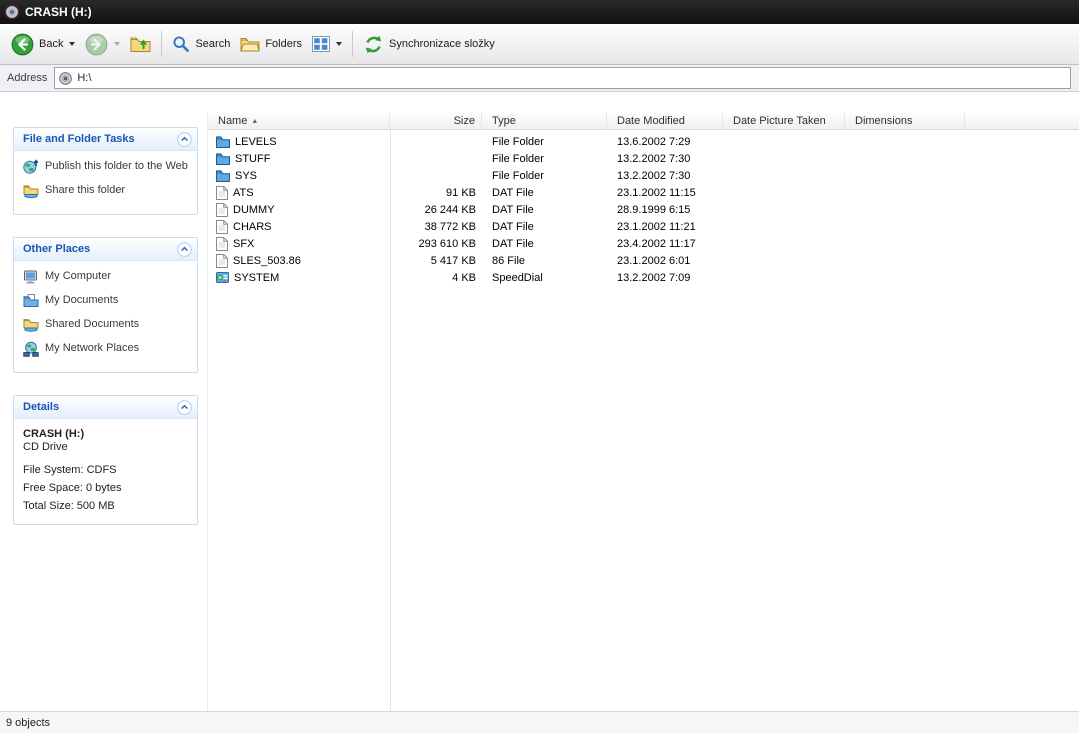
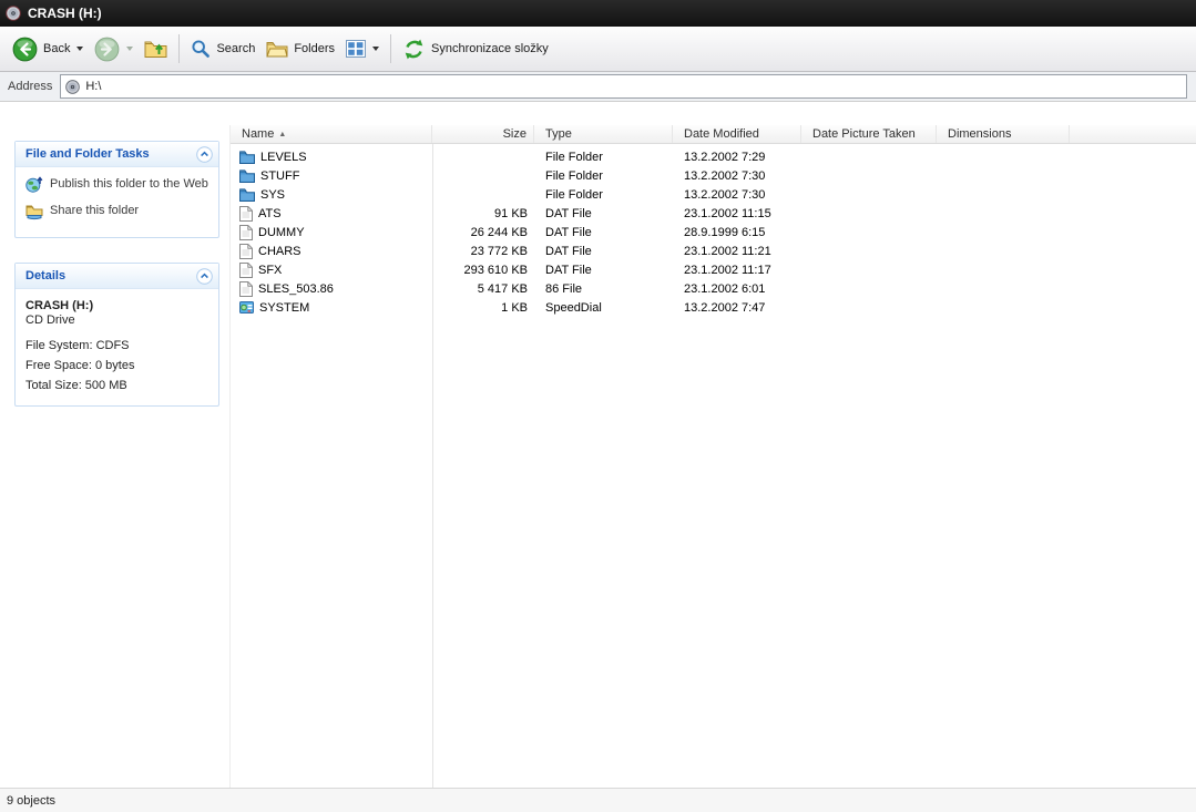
  CRASH (H:)
  Back
  Search
  Folders
  Synchronizace složky
  Address
  H:\
  File and Folder Tasks
  Publish this folder to the Web
  Share this folder
- Other Places
- My Computer
- My Documents
- Shared Documents
- My Network Places
  Details
  CRASH (H:)
  CD Drive
  File System: CDFS
  Free Space: 0 bytes
  Total Size: 500 MB
  Name
  Size
  Type
  Date Modified
  Date Picture Taken
  Dimensions
  LEVELS
  File Folder
- 13.6.2002 7:29
+ 13.2.2002 7:29
  STUFF
  File Folder
  13.2.2002 7:30
  SYS
  File Folder
  13.2.2002 7:30
  ATS
  91 KB
  DAT File
  23.1.2002 11:15
  DUMMY
  26 244 KB
  DAT File
  28.9.1999 6:15
  CHARS
- 38 772 KB
+ 23 772 KB
  DAT File
  23.1.2002 11:21
  SFX
  293 610 KB
  DAT File
- 23.4.2002 11:17
+ 23.1.2002 11:17
  SLES_503.86
  5 417 KB
  86 File
  23.1.2002 6:01
  SYSTEM
- 4 KB
+ 1 KB
  SpeedDial
- 13.2.2002 7:09
+ 13.2.2002 7:47
  9 objects
